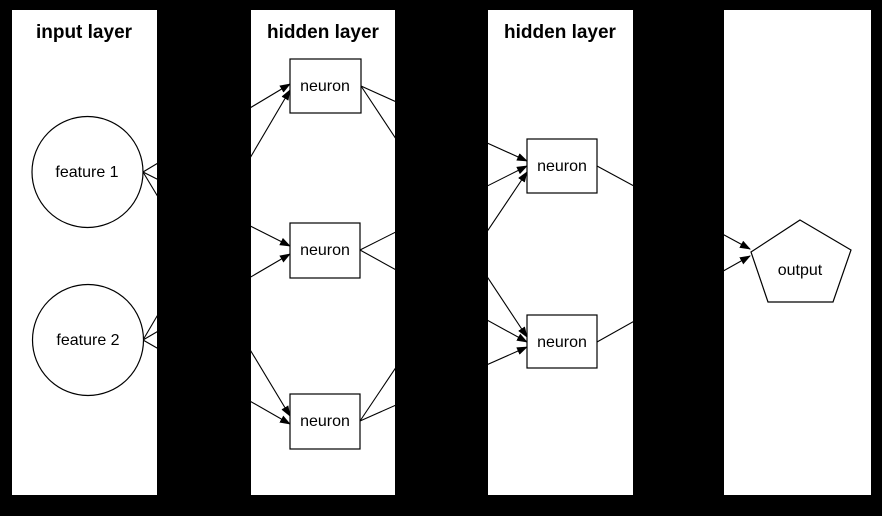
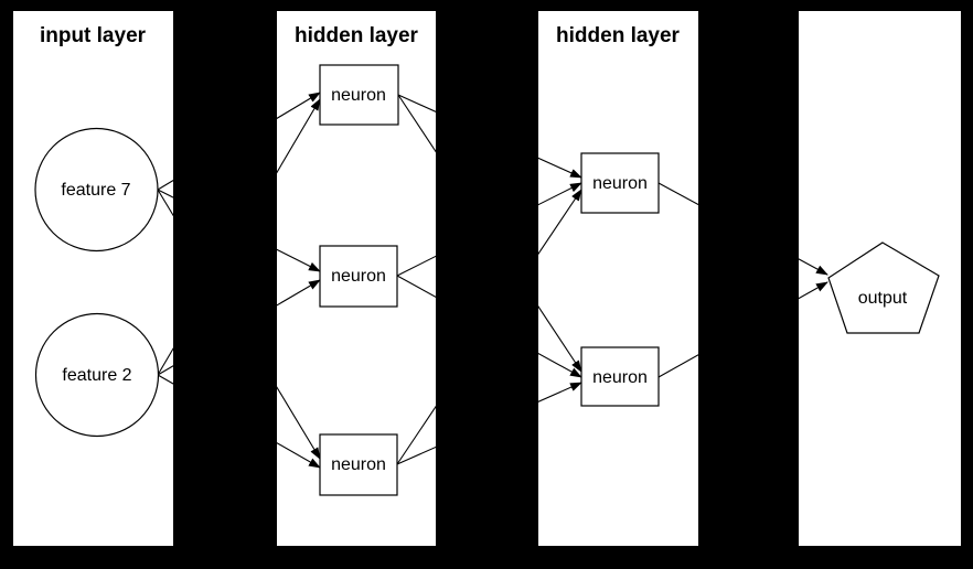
  input layer
  hidden layer
  hidden layer
- feature 1
+ feature 7
  feature 2
  neuron
  neuron
  neuron
  neuron
  neuron
  output
